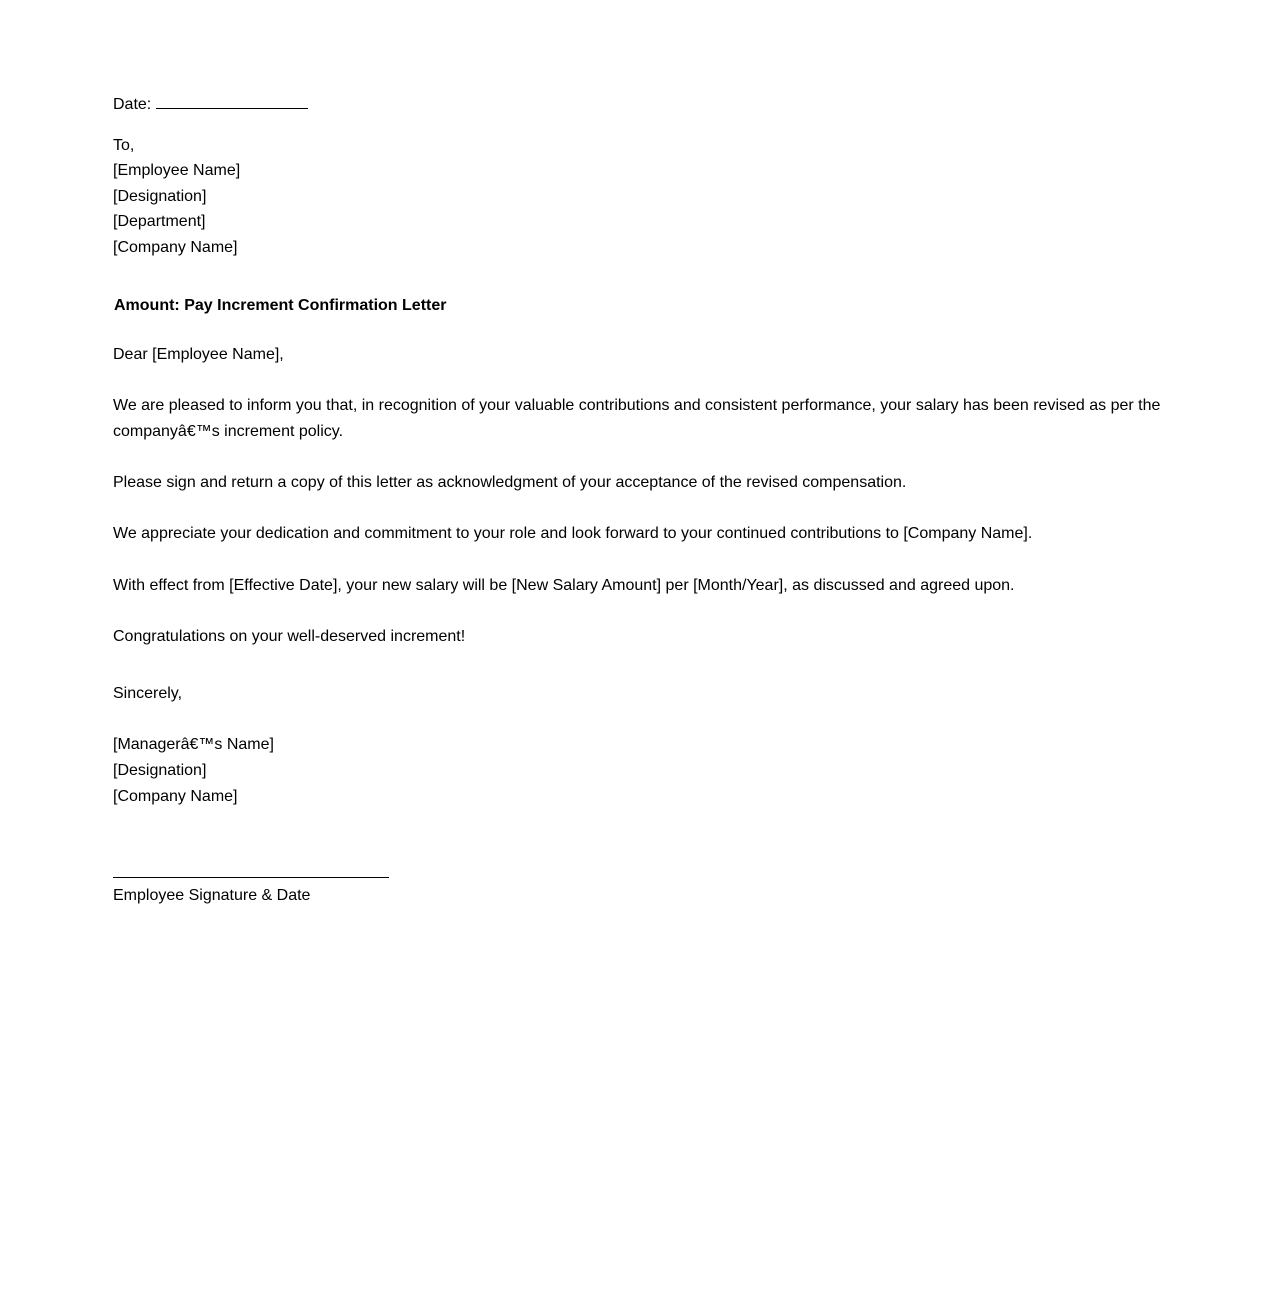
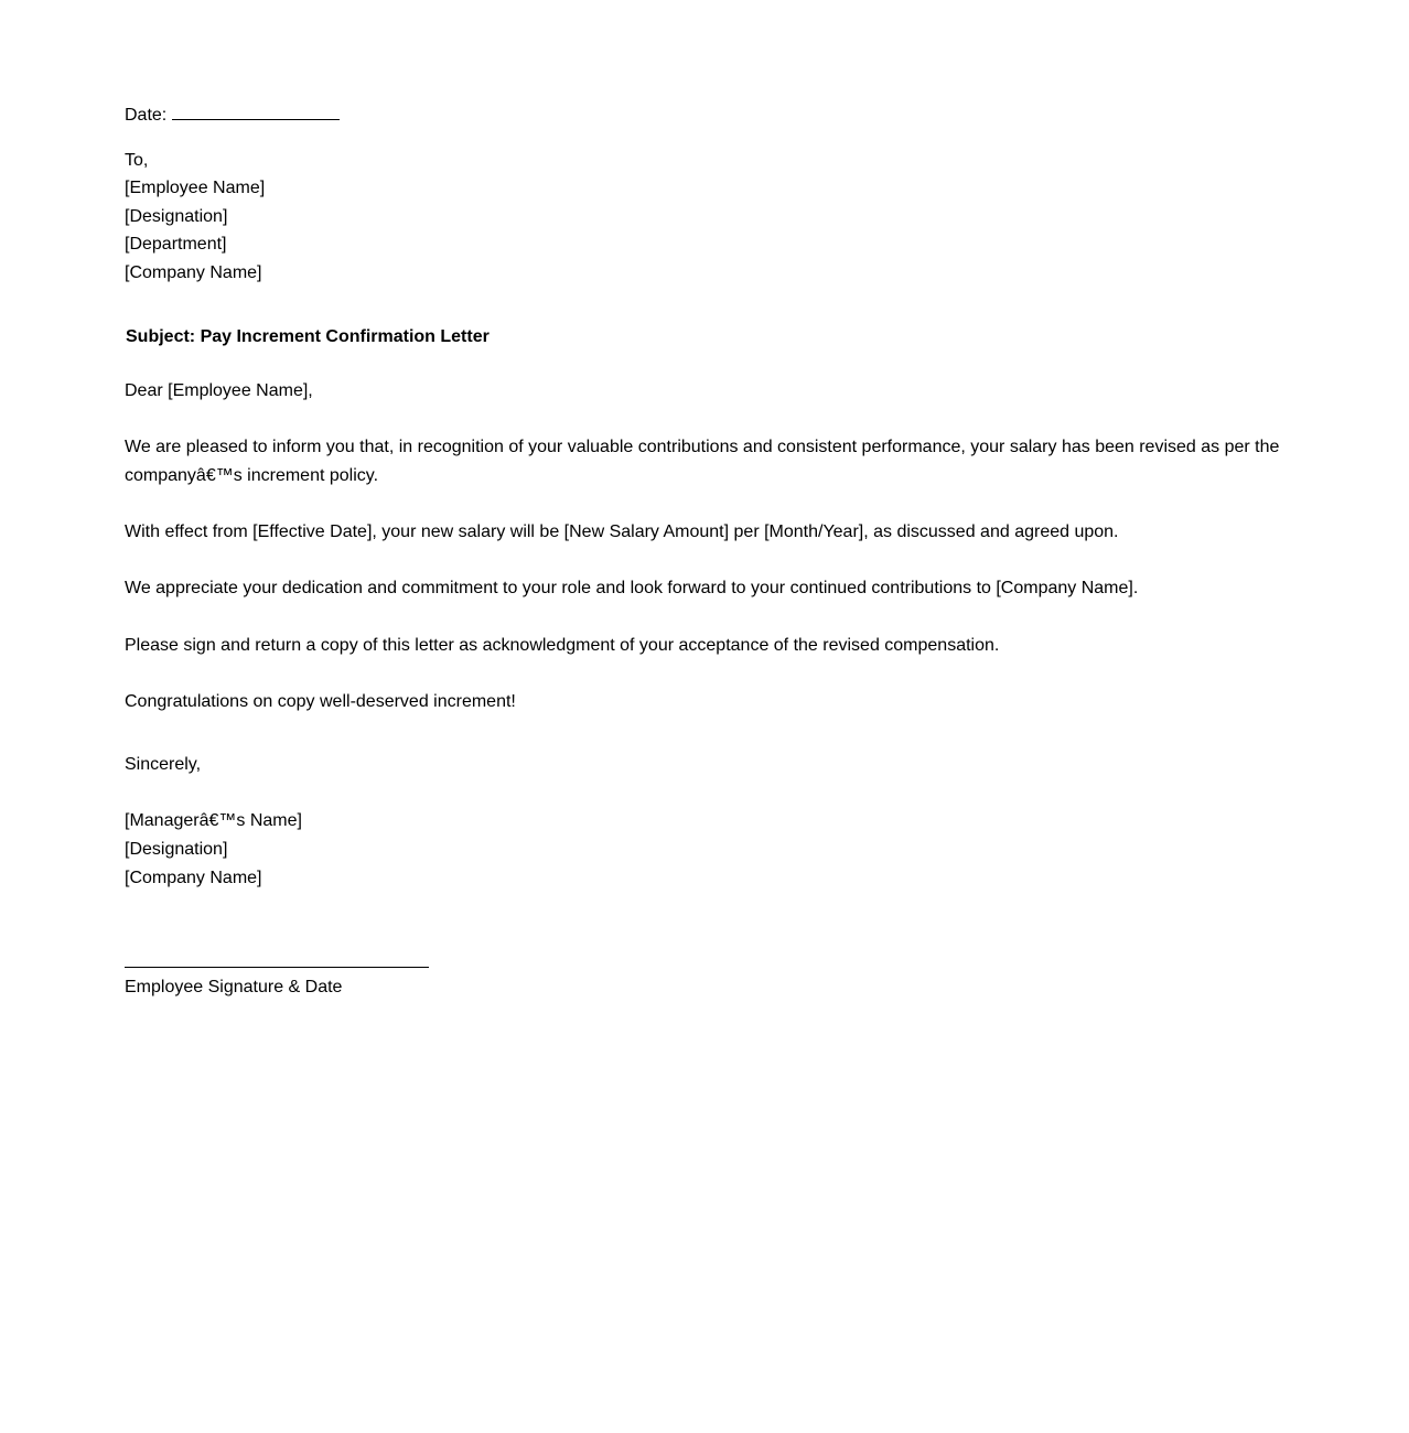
  Date:
  To,
  [Employee Name]
  [Designation]
  [Department]
  [Company Name]
- Amount: Pay Increment Confirmation Letter
+ Subject: Pay Increment Confirmation Letter
  Dear [Employee Name],
  We are pleased to inform you that, in recognition of your valuable contributions and consistent performance, your salary has been revised as per the companyâ€™s increment policy.
- Please sign and return a copy of this letter as acknowledgment of your acceptance of the revised compensation.
+ With effect from [Effective Date], your new salary will be [New Salary Amount] per [Month/Year], as discussed and agreed upon.
  We appreciate your dedication and commitment to your role and look forward to your continued contributions to [Company Name].
- With effect from [Effective Date], your new salary will be [New Salary Amount] per [Month/Year], as discussed and agreed upon.
+ Please sign and return a copy of this letter as acknowledgment of your acceptance of the revised compensation.
- Congratulations on your well-deserved increment!
+ Congratulations on copy well-deserved increment!
  Sincerely,
  [Managerâ€™s Name]
  [Designation]
  [Company Name]
  Employee Signature & Date
